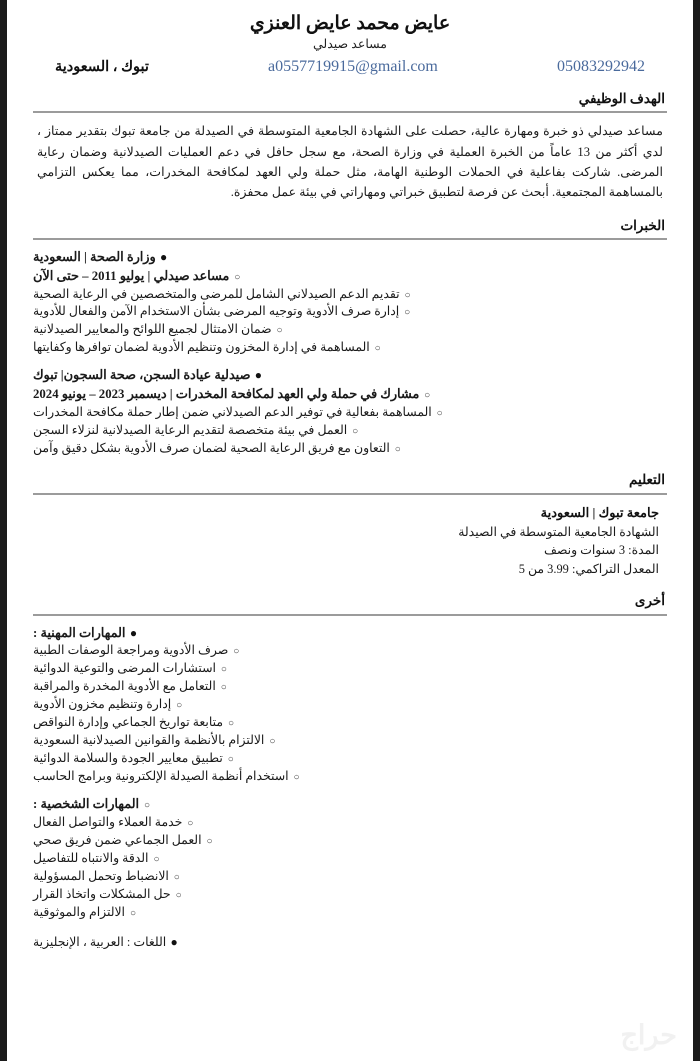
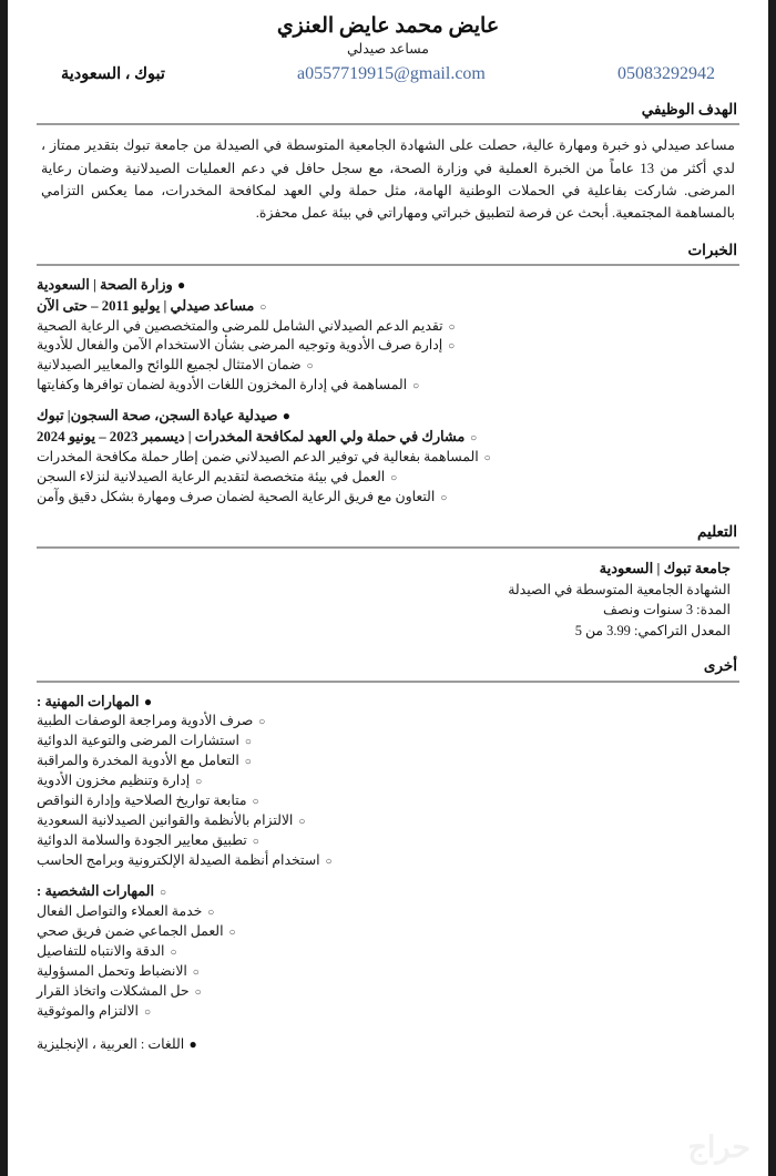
  عايض محمد عايض العنزي
  مساعد صيدلي
  تبوك ، السعودية
  a0557719915@gmail.com
  05083292942
  الهدف الوظيفي
  مساعد صيدلي ذو خبرة ومهارة عالية، حصلت على الشهادة الجامعية المتوسطة في الصيدلة من جامعة تبوك بتقدير ممتاز ، لدي أكثر من 13 عاماً من الخبرة العملية في وزارة الصحة، مع سجل حافل في دعم العمليات الصيدلانية وضمان رعاية المرضى. شاركت بفاعلية في الحملات الوطنية الهامة، مثل حملة ولي العهد لمكافحة المخدرات، مما يعكس التزامي بالمساهمة المجتمعية. أبحث عن فرصة لتطبيق خبراتي ومهاراتي في بيئة عمل محفزة.
  الخبرات
  ●
  وزارة الصحة | السعودية
  ○
  مساعد صيدلي | يوليو 2011 – حتى الآن
  ○
  تقديم الدعم الصيدلاني الشامل للمرضى والمتخصصين في الرعاية الصحية
  ○
  إدارة صرف الأدوية وتوجيه المرضى بشأن الاستخدام الآمن والفعال للأدوية
  ○
  ضمان الامتثال لجميع اللوائح والمعايير الصيدلانية
  ○
- المساهمة في إدارة المخزون وتنظيم الأدوية لضمان توافرها وكفايتها
+ المساهمة في إدارة المخزون اللغات الأدوية لضمان توافرها وكفايتها
  ●
  صيدلية عيادة السجن، صحة السجون| تبوك
  ○
  مشارك في حملة ولي العهد لمكافحة المخدرات | ديسمبر 2023 – يونيو 2024
  ○
  المساهمة بفعالية في توفير الدعم الصيدلاني ضمن إطار حملة مكافحة المخدرات
  ○
  العمل في بيئة متخصصة لتقديم الرعاية الصيدلانية لنزلاء السجن
  ○
- التعاون مع فريق الرعاية الصحية لضمان صرف الأدوية بشكل دقيق وآمن
+ التعاون مع فريق الرعاية الصحية لضمان صرف ومهارة بشكل دقيق وآمن
  التعليم
  جامعة تبوك | السعودية
  الشهادة الجامعية المتوسطة في الصيدلة
  المدة: 3 سنوات ونصف
  المعدل التراكمي: 3.99 من 5
  أخرى
  ●
  المهارات المهنية :
  ○
  صرف الأدوية ومراجعة الوصفات الطبية
  ○
  استشارات المرضى والتوعية الدوائية
  ○
  التعامل مع الأدوية المخدرة والمراقبة
  ○
  إدارة وتنظيم مخزون الأدوية
  ○
- متابعة تواريخ الجماعي وإدارة النواقص
+ متابعة تواريخ الصلاحية وإدارة النواقص
  ○
  الالتزام بالأنظمة والقوانين الصيدلانية السعودية
  ○
  تطبيق معايير الجودة والسلامة الدوائية
  ○
  استخدام أنظمة الصيدلة الإلكترونية وبرامج الحاسب
  ○
  المهارات الشخصية :
  ○
  خدمة العملاء والتواصل الفعال
  ○
  العمل الجماعي ضمن فريق صحي
  ○
  الدقة والانتباه للتفاصيل
  ○
  الانضباط وتحمل المسؤولية
  ○
  حل المشكلات واتخاذ القرار
  ○
  الالتزام والموثوقية
  ●
  اللغات : العربية ، الإنجليزية
